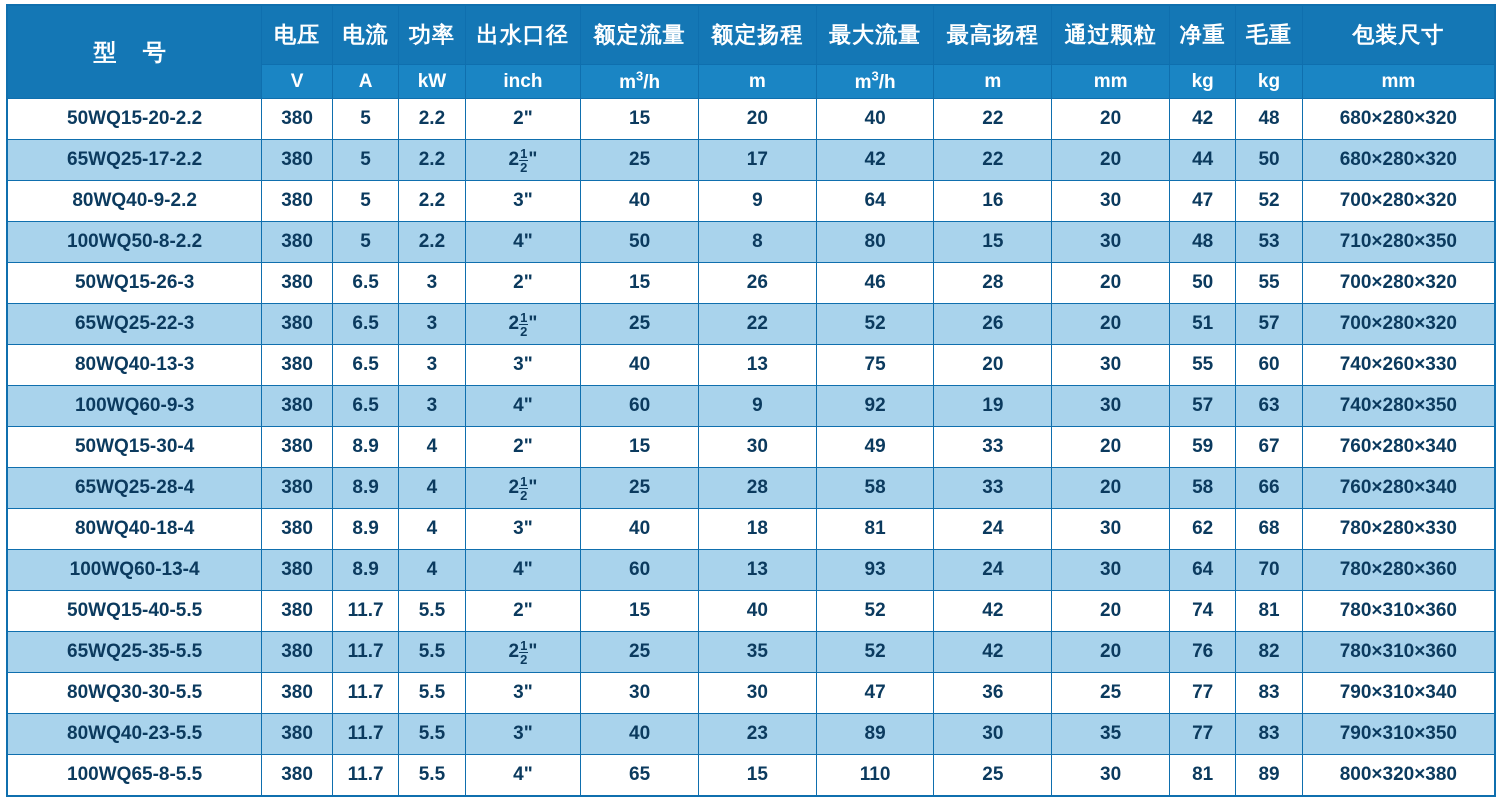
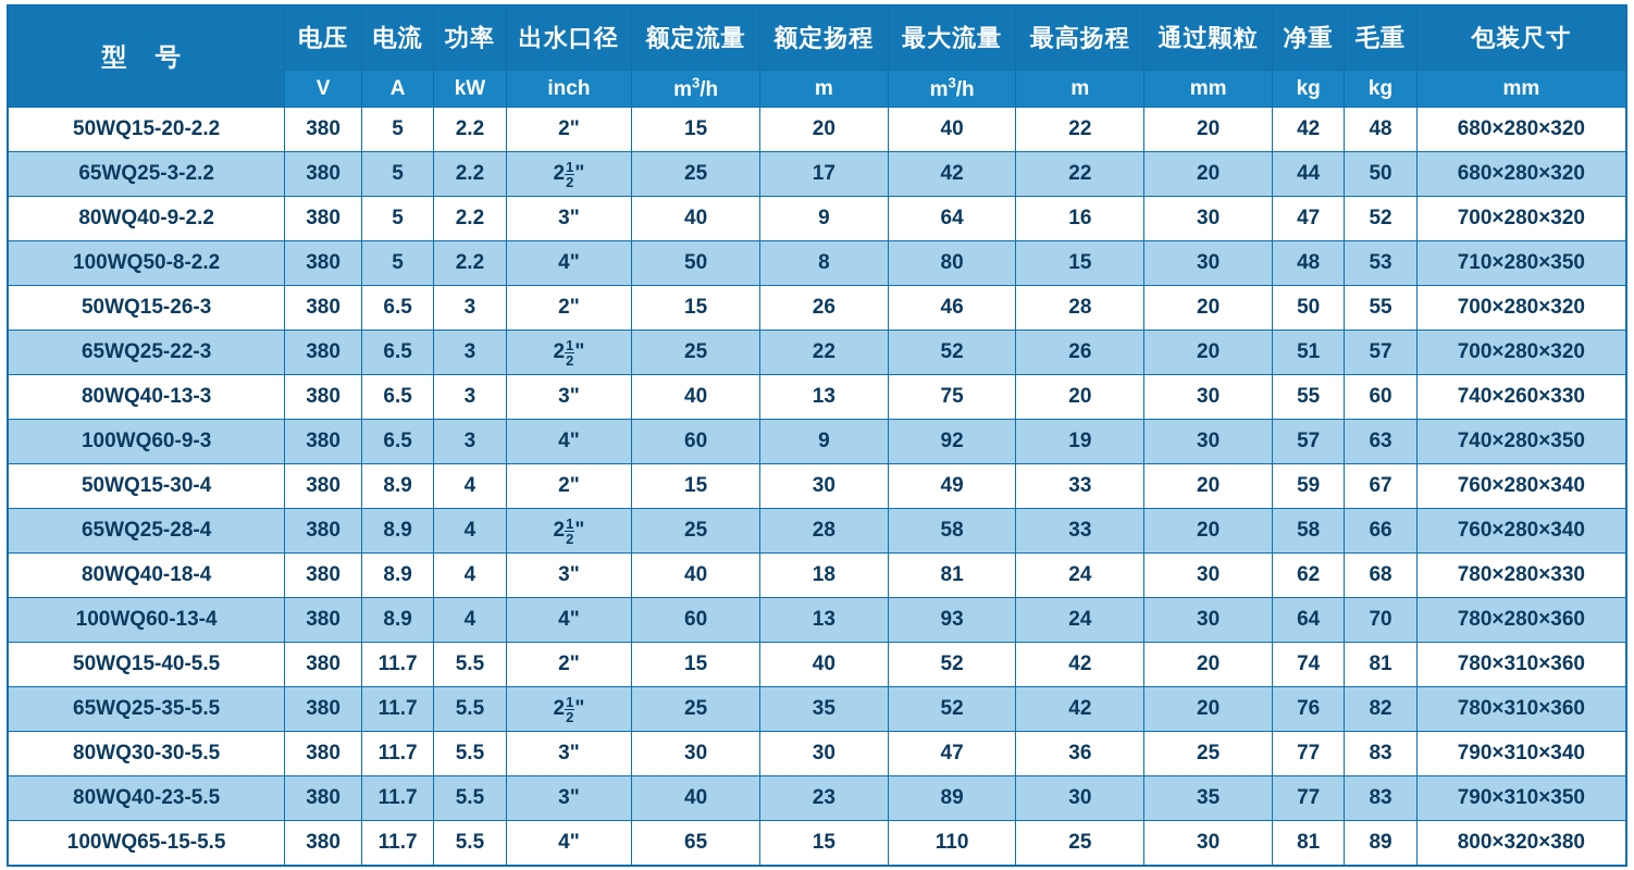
  型 号	电压	电流	功率	出水口径	额定流量	额定扬程	最大流量	最高扬程	通过颗粒	净重	毛重	包装尺寸
  V	A	kW	inch	m3/h	m	m3/h	m	mm	kg	kg	mm
  50WQ15-20-2.2	380	5	2.2	2"	15	20	40	22	20	42	48	680×280×320
- 65WQ25-17-2.2	380	5	2.2	212"	25	17	42	22	20	44	50	680×280×320
+ 65WQ25-3-2.2	380	5	2.2	212"	25	17	42	22	20	44	50	680×280×320
  80WQ40-9-2.2	380	5	2.2	3"	40	9	64	16	30	47	52	700×280×320
  100WQ50-8-2.2	380	5	2.2	4"	50	8	80	15	30	48	53	710×280×350
  50WQ15-26-3	380	6.5	3	2"	15	26	46	28	20	50	55	700×280×320
  65WQ25-22-3	380	6.5	3	212"	25	22	52	26	20	51	57	700×280×320
  80WQ40-13-3	380	6.5	3	3"	40	13	75	20	30	55	60	740×260×330
  100WQ60-9-3	380	6.5	3	4"	60	9	92	19	30	57	63	740×280×350
  50WQ15-30-4	380	8.9	4	2"	15	30	49	33	20	59	67	760×280×340
  65WQ25-28-4	380	8.9	4	212"	25	28	58	33	20	58	66	760×280×340
  80WQ40-18-4	380	8.9	4	3"	40	18	81	24	30	62	68	780×280×330
  100WQ60-13-4	380	8.9	4	4"	60	13	93	24	30	64	70	780×280×360
  50WQ15-40-5.5	380	11.7	5.5	2"	15	40	52	42	20	74	81	780×310×360
  65WQ25-35-5.5	380	11.7	5.5	212"	25	35	52	42	20	76	82	780×310×360
  80WQ30-30-5.5	380	11.7	5.5	3"	30	30	47	36	25	77	83	790×310×340
  80WQ40-23-5.5	380	11.7	5.5	3"	40	23	89	30	35	77	83	790×310×350
- 100WQ65-8-5.5	380	11.7	5.5	4"	65	15	110	25	30	81	89	800×320×380
+ 100WQ65-15-5.5	380	11.7	5.5	4"	65	15	110	25	30	81	89	800×320×380
